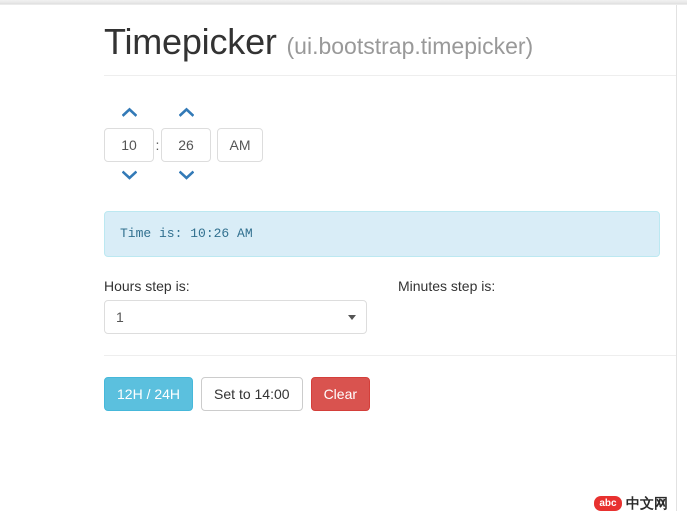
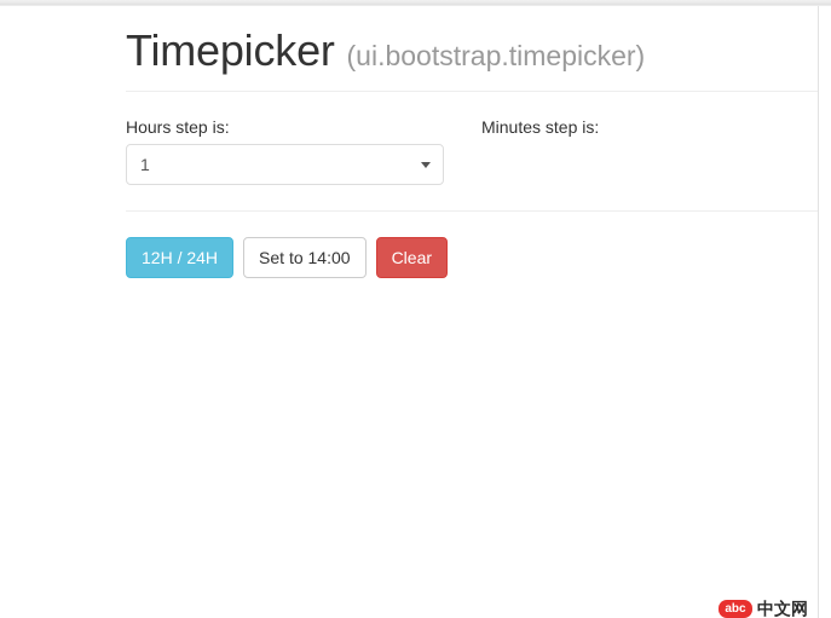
  Timepicker (ui.bootstrap.timepicker)
- 10	:	26	AM
- Time is: 10:26 AM
  Hours step is:
  1
  Minutes step is:
  12H / 24H
  Set to 14:00
  Clear
  abc
  中文网
